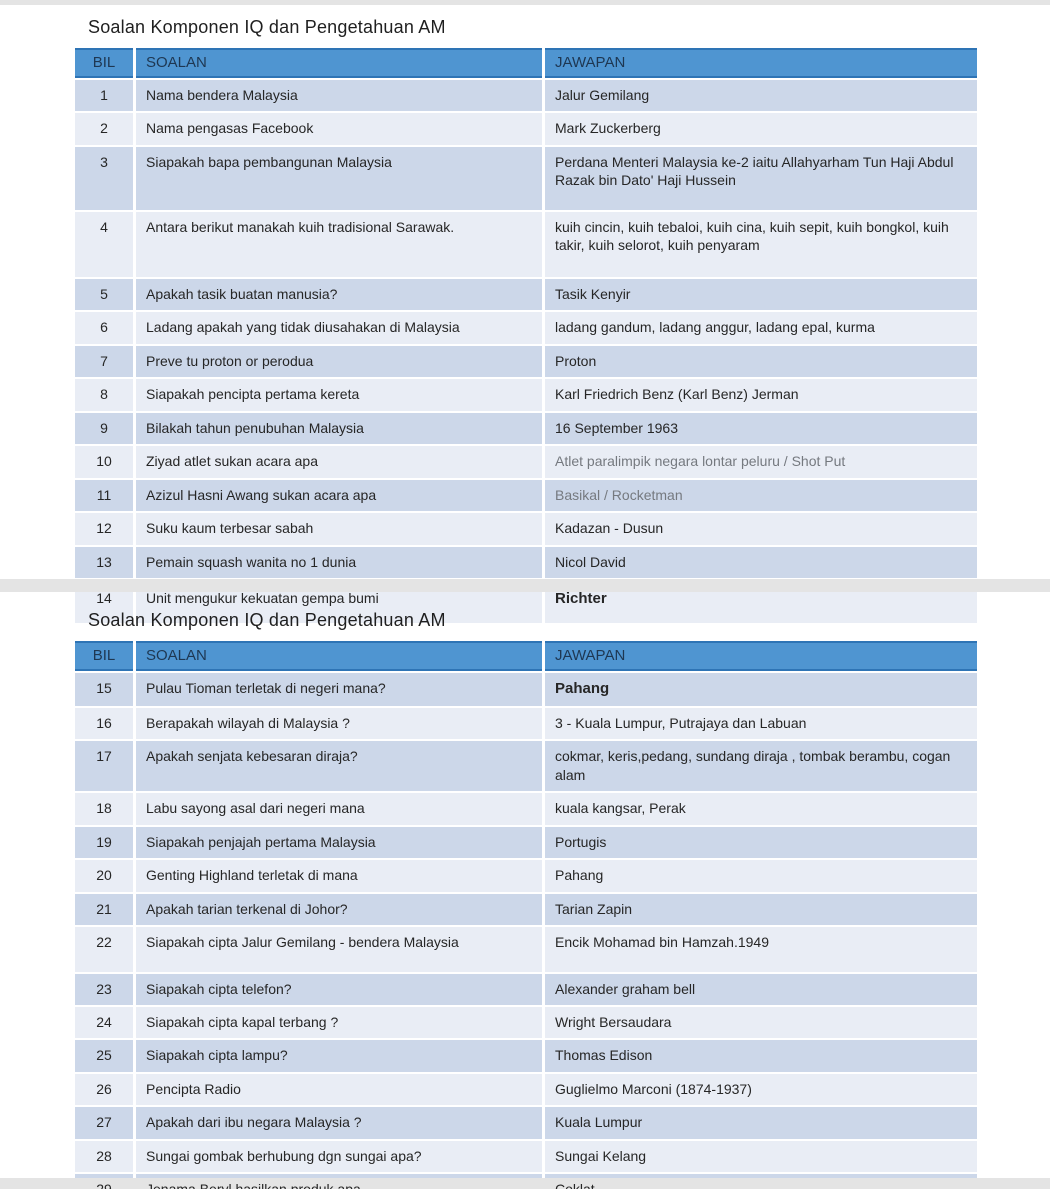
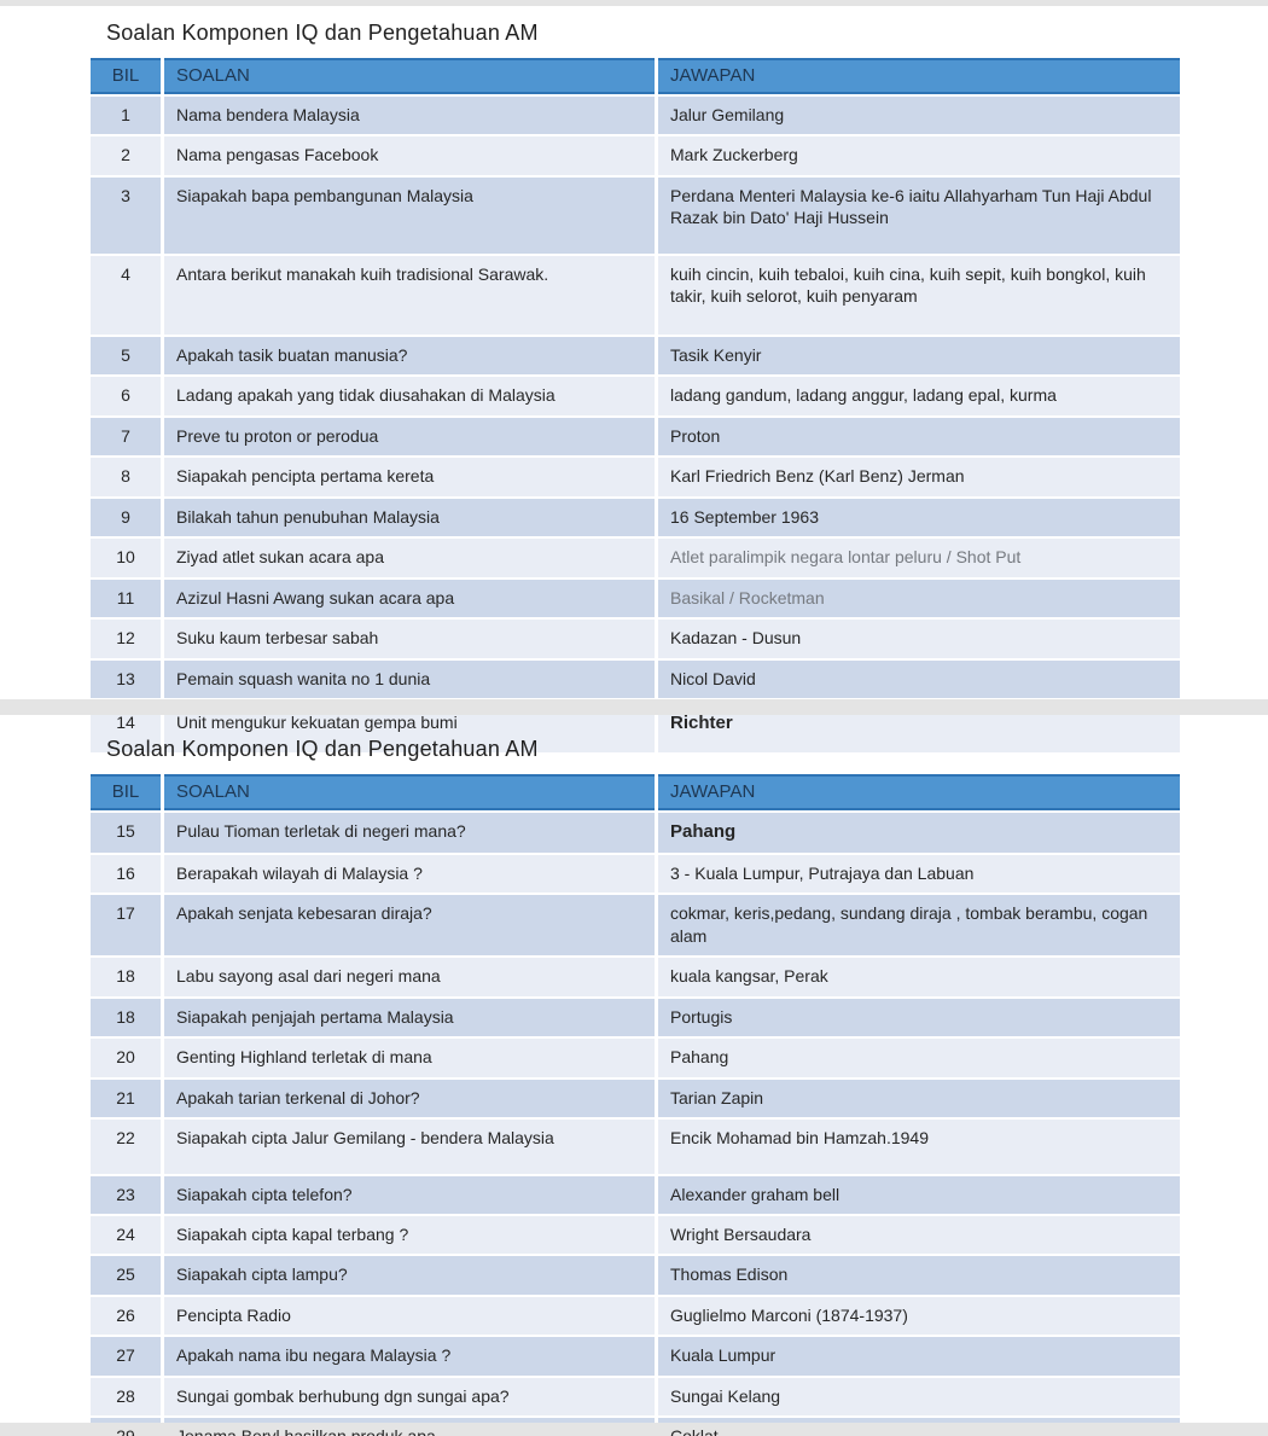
  Soalan Komponen IQ dan Pengetahuan AM
  BIL	SOALAN	JAWAPAN
  1	Nama bendera Malaysia	Jalur Gemilang
  2	Nama pengasas Facebook	Mark Zuckerberg
- 3	Siapakah bapa pembangunan Malaysia	Perdana Menteri Malaysia ke-2 iaitu Allahyarham Tun Haji Abdul Razak bin Dato' Haji Hussein
+ 3	Siapakah bapa pembangunan Malaysia	Perdana Menteri Malaysia ke-6 iaitu Allahyarham Tun Haji Abdul Razak bin Dato' Haji Hussein
  4	Antara berikut manakah kuih tradisional Sarawak.	kuih cincin, kuih tebaloi, kuih cina, kuih sepit, kuih bongkol, kuih takir, kuih selorot, kuih penyaram
  5	Apakah tasik buatan manusia?	Tasik Kenyir
  6	Ladang apakah yang tidak diusahakan di Malaysia	ladang gandum, ladang anggur, ladang epal, kurma
  7	Preve tu proton or perodua	Proton
  8	Siapakah pencipta pertama kereta	Karl Friedrich Benz (Karl Benz) Jerman
  9	Bilakah tahun penubuhan Malaysia	16 September 1963
  10	Ziyad atlet sukan acara apa	Atlet paralimpik negara lontar peluru / Shot Put
  11	Azizul Hasni Awang sukan acara apa	Basikal / Rocketman
  12	Suku kaum terbesar sabah	Kadazan - Dusun
  13	Pemain squash wanita no 1 dunia	Nicol David
  14	Unit mengukur kekuatan gempa bumi	Richter
  Soalan Komponen IQ dan Pengetahuan AM
  BIL	SOALAN	JAWAPAN
  15	Pulau Tioman terletak di negeri mana?	Pahang
  16	Berapakah wilayah di Malaysia ?	3 - Kuala Lumpur, Putrajaya dan Labuan
  17	Apakah senjata kebesaran diraja?	cokmar, keris,pedang, sundang diraja , tombak berambu, cogan alam
  18	Labu sayong asal dari negeri mana	kuala kangsar, Perak
- 19	Siapakah penjajah pertama Malaysia	Portugis
+ 18	Siapakah penjajah pertama Malaysia	Portugis
  20	Genting Highland terletak di mana	Pahang
  21	Apakah tarian terkenal di Johor?	Tarian Zapin
  22	Siapakah cipta Jalur Gemilang - bendera Malaysia	Encik Mohamad bin Hamzah.1949
  23	Siapakah cipta telefon?	Alexander graham bell
  24	Siapakah cipta kapal terbang ?	Wright Bersaudara
  25	Siapakah cipta lampu?	Thomas Edison
  26	Pencipta Radio	Guglielmo Marconi (1874-1937)
- 27	Apakah dari ibu negara Malaysia ?	Kuala Lumpur
+ 27	Apakah nama ibu negara Malaysia ?	Kuala Lumpur
  28	Sungai gombak berhubung dgn sungai apa?	Sungai Kelang
